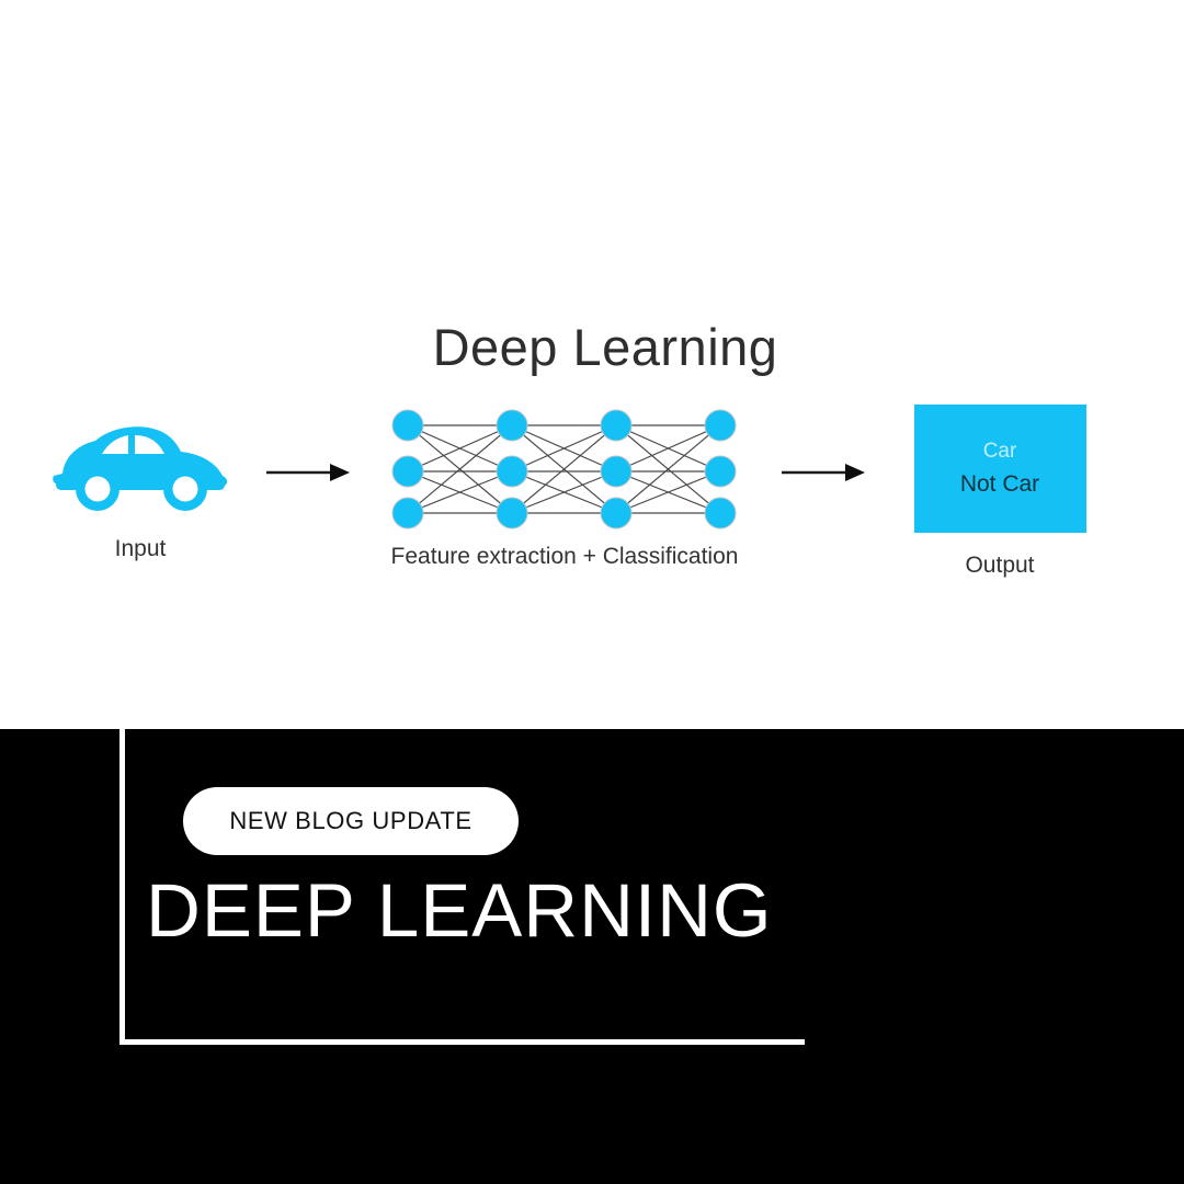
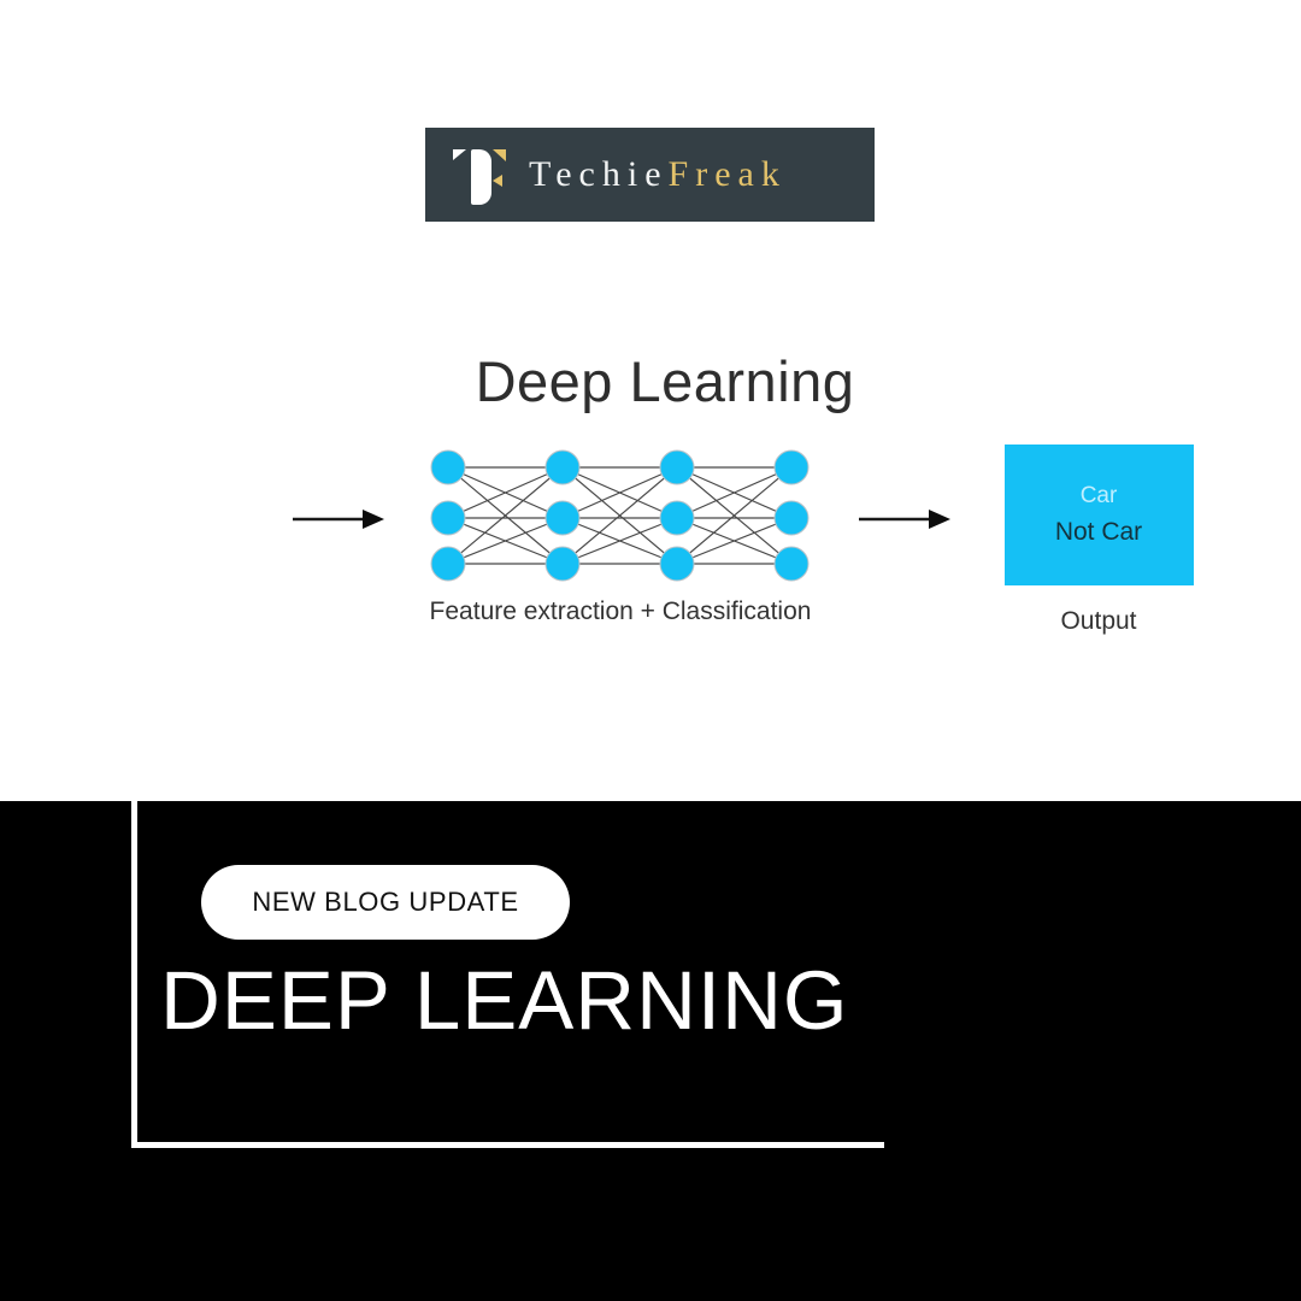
+ TechieFreak
  Deep Learning
- Input
  Feature extraction + Classification
  Car
  Not Car
  Output
  NEW BLOG UPDATE
  DEEP LEARNING
